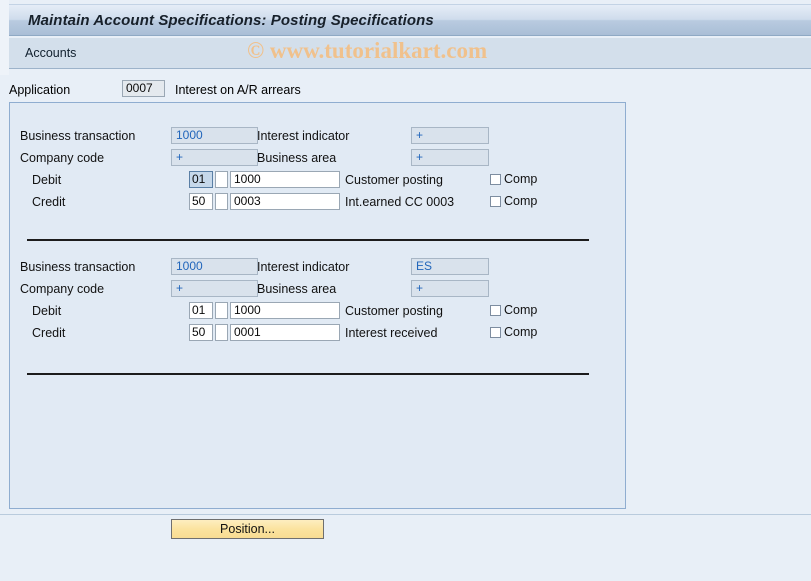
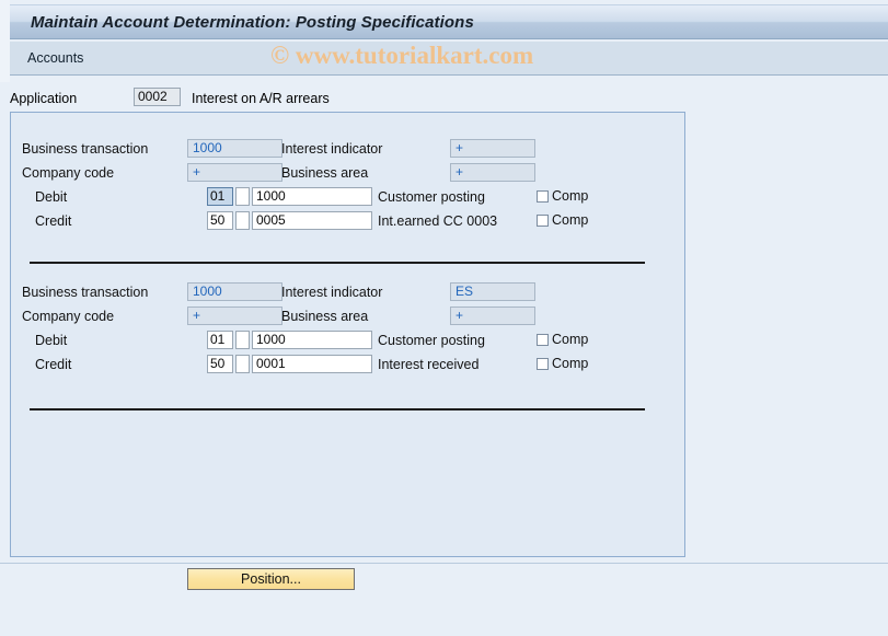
- Maintain Account Specifications: Posting Specifications
+ Maintain Account Determination: Posting Specifications
  Accounts
  © www.tutorialkart.com
  Application
- 0007
+ 0002
  Interest on A/R arrears
  Business transaction
  1000
  Interest indicator
  +
  Company code
  +
  Business area
  +
  Debit
  01
  1000
  Customer posting
  Comp
  Credit
  50
- 0003
+ 0005
  Int.earned CC 0003
  Comp
  Business transaction
  1000
  Interest indicator
  ES
  Company code
  +
  Business area
  +
  Debit
  01
  1000
  Customer posting
  Comp
  Credit
  50
  0001
  Interest received
  Comp
  Position...
